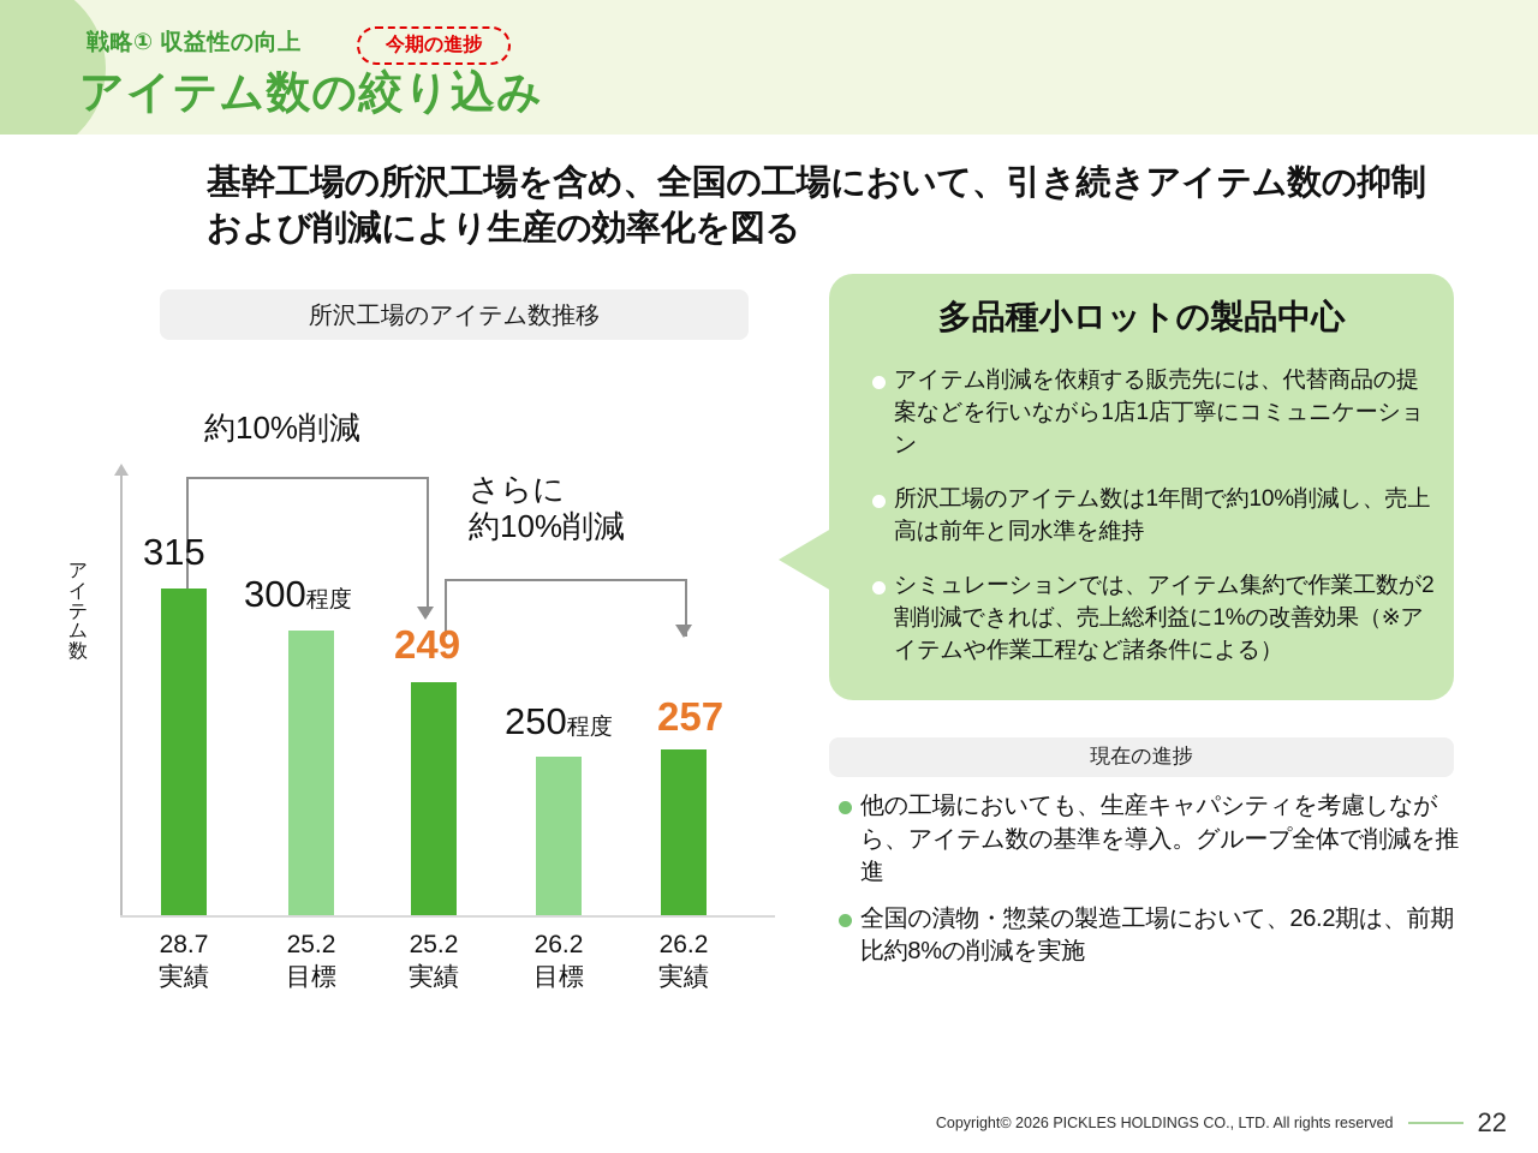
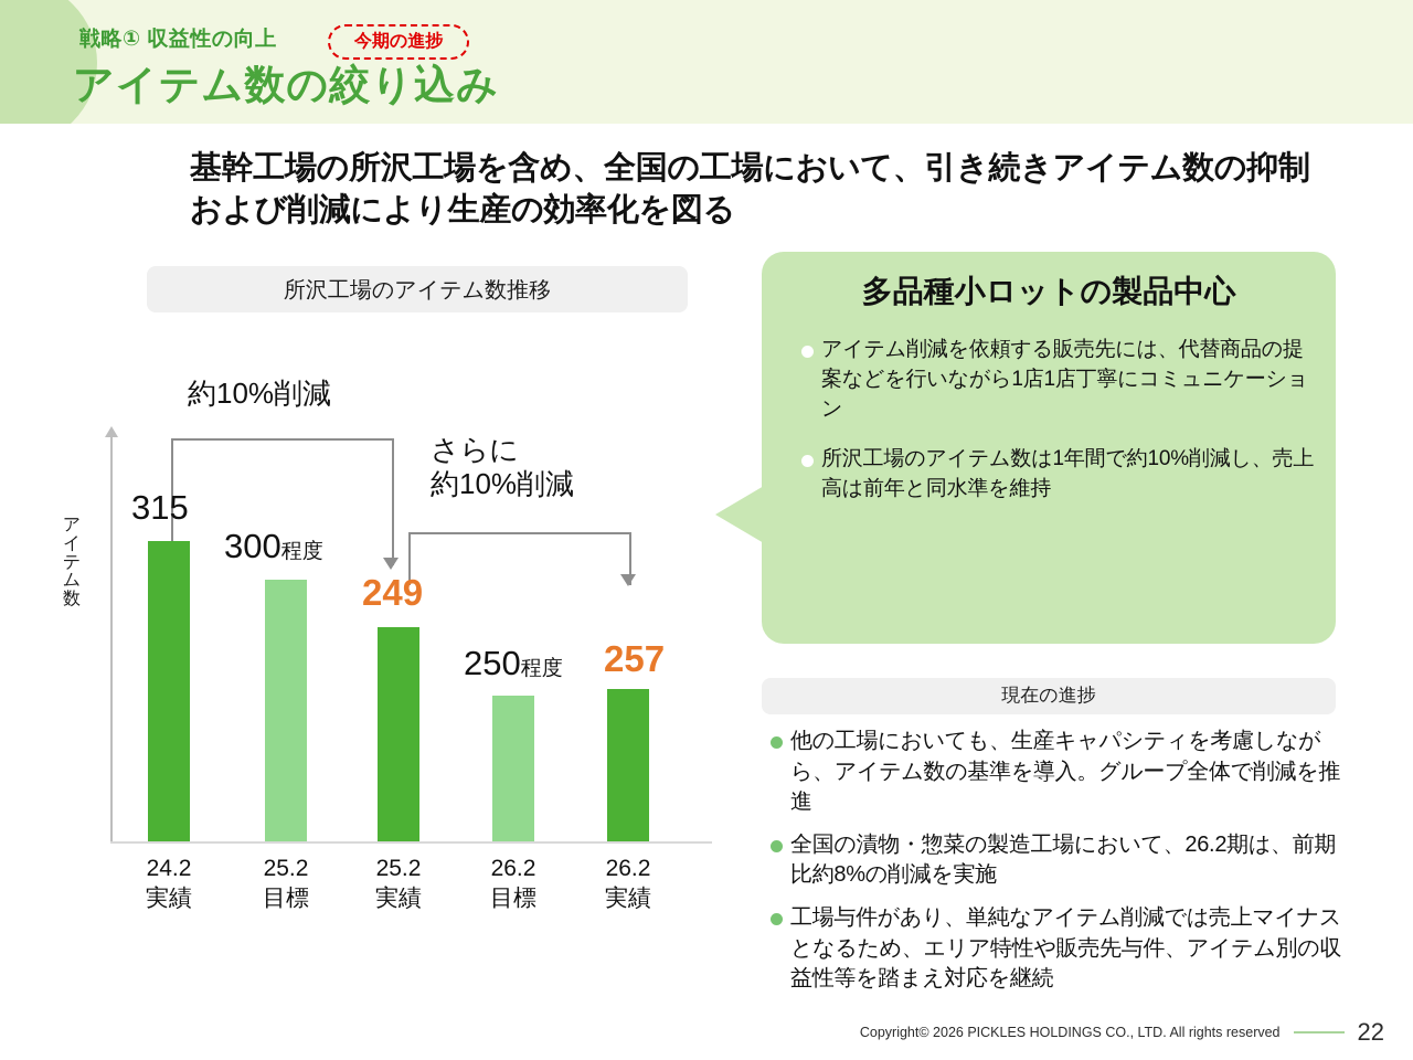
  戦略① 収益性の向上
  今期の進捗
  アイテム数の絞り込み
  基幹工場の所沢工場を含め、全国の工場において、引き続きアイテム数の抑制および削減により生産の効率化を図る
  所沢工場のアイテム数推移
  アイテム数
  約10%削減
  さらに
  約10%削減
  315
  300程度
  249
  250程度
  257
- 28.7
+ 24.2
  実績
  25.2
  目標
  25.2
  実績
  26.2
  目標
  26.2
  実績
  多品種小ロットの製品中心
  アイテム削減を依頼する販売先には、代替商品の提案などを行いながら1店1店丁寧にコミュニケーション
  所沢工場のアイテム数は1年間で約10%削減し、売上高は前年と同水準を維持
- シミュレーションでは、アイテム集約で作業工数が2割削減できれば、売上総利益に1%の改善効果（※アイテムや作業工程など諸条件による）
  現在の進捗
  他の工場においても、生産キャパシティを考慮しながら、アイテム数の基準を導入。グループ全体で削減を推進
  全国の漬物・惣菜の製造工場において、26.2期は、前期比約8%の削減を実施
+ 工場与件があり、単純なアイテム削減では売上マイナスとなるため、エリア特性や販売先与件、アイテム別の収益性等を踏まえ対応を継続
  Copyright© 2026 PICKLES HOLDINGS CO., LTD. All rights reserved
  22
